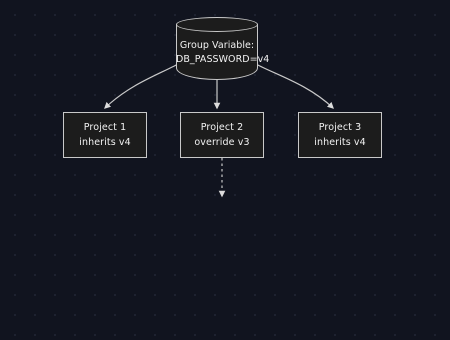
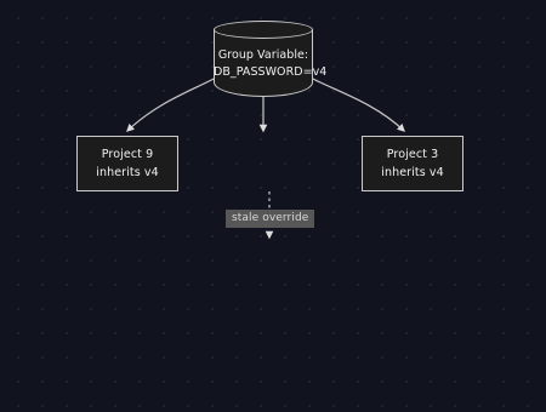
  Group Variable:
  DB_PASSWORD=v4
- Project 1
+ Project 9
  inherits v4
- Project 2
- override v3
  Project 3
  inherits v4
+ stale override
